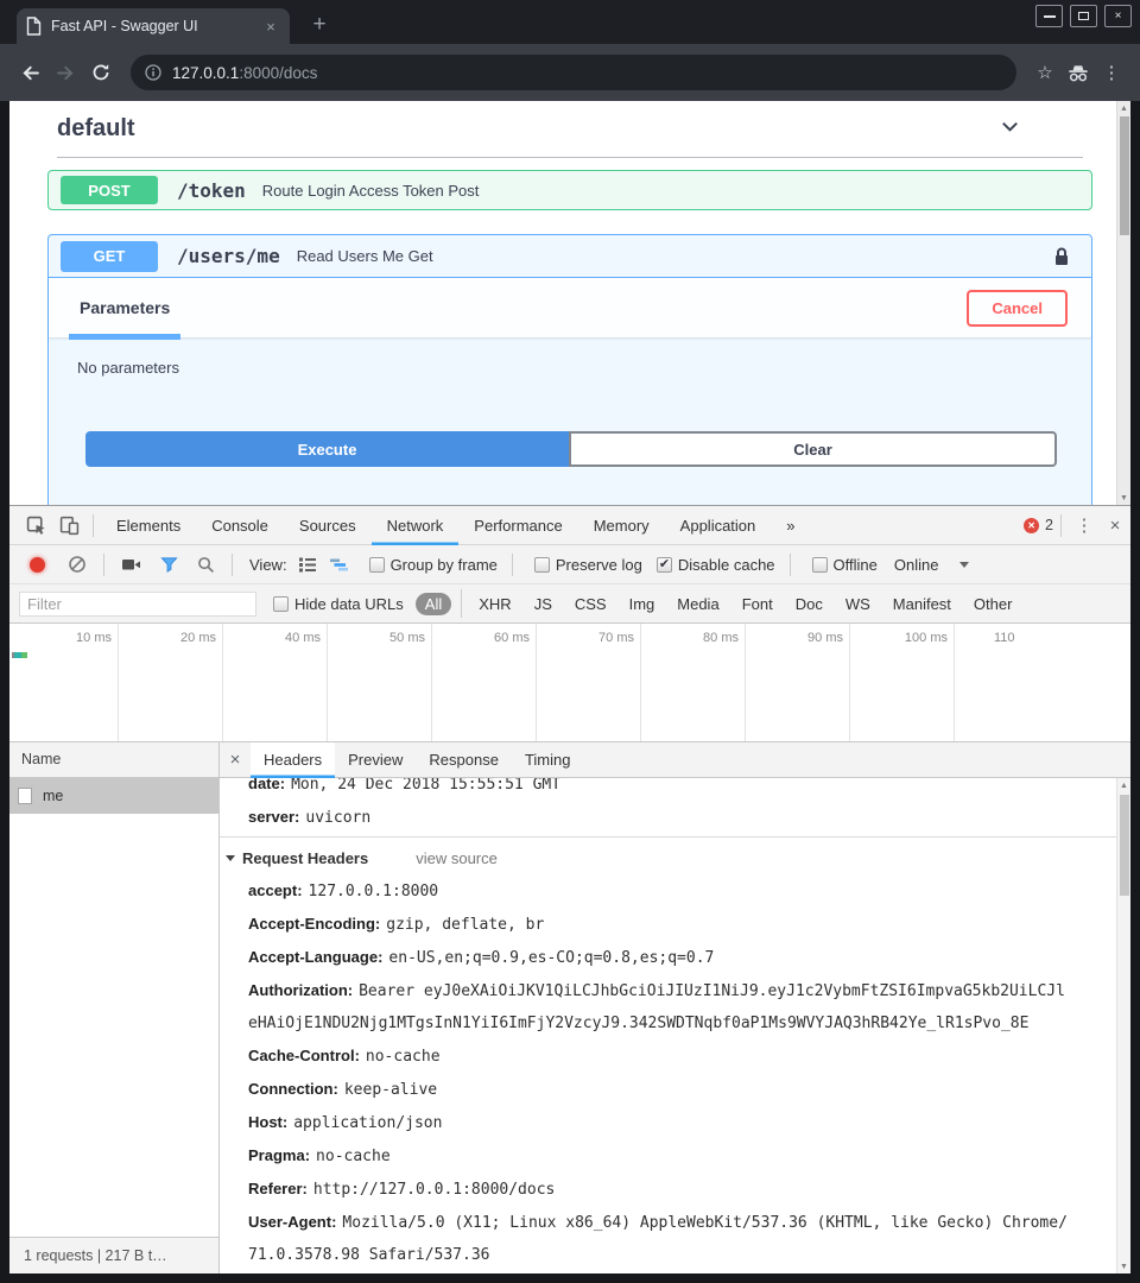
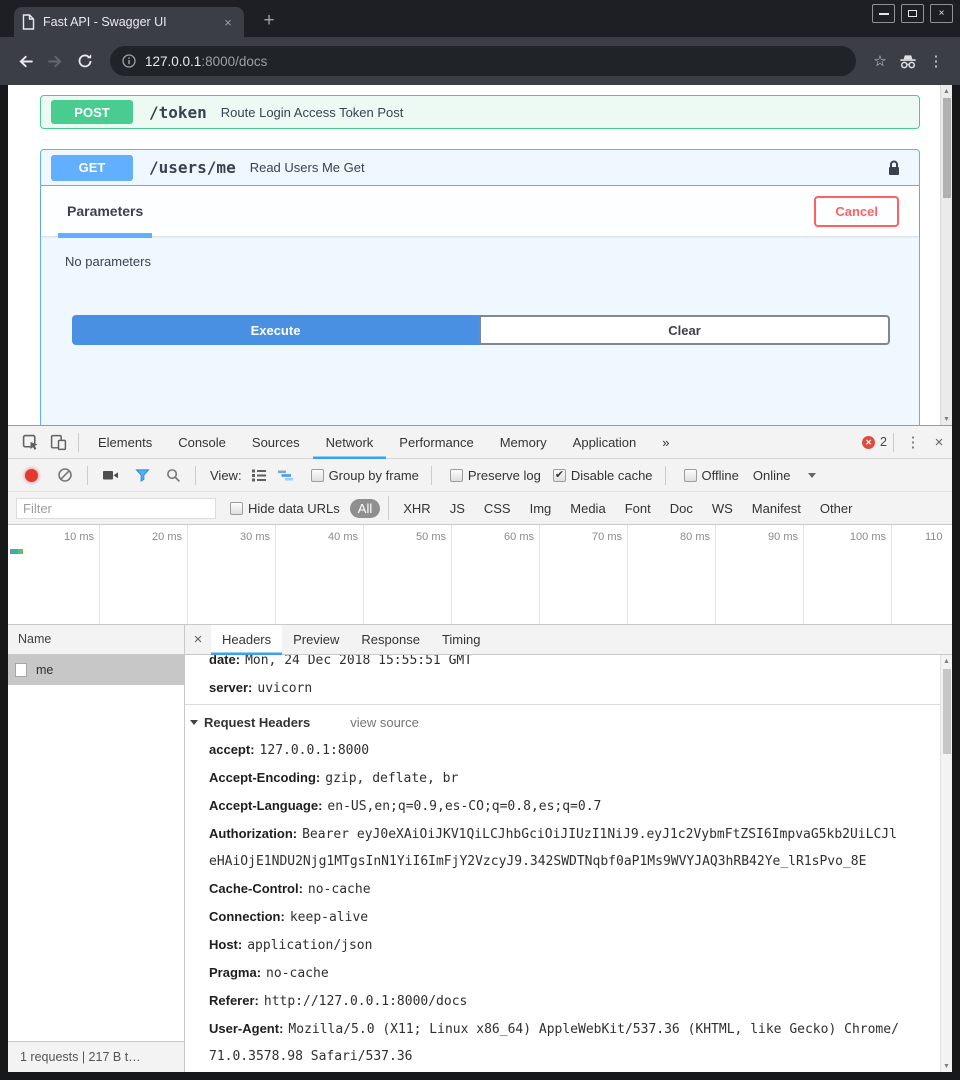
  Fast API - Swagger UI
  ×
  +
  ×
  127.0.0.1:8000/docs
  ☆
  ⋮
- default
  POST
  /token
  Route Login Access Token Post
  GET
  /users/me
  Read Users Me Get
  Parameters
  Cancel
  No parameters
  Execute
  Clear
  Elements
  Console
  Sources
  Network
  Performance
  Memory
  Application
  »
  ✕
  2
  ⋮
  ×
  View:
  Group by frame
  Preserve log
  Disable cache
  Offline
  Online
  Filter
  Hide data URLs
  All
  XHR
  JS
  CSS
  Img
  Media
  Font
  Doc
  WS
  Manifest
  Other
  10 ms
  20 ms
+ 30 ms
  40 ms
  50 ms
  60 ms
  70 ms
  80 ms
  90 ms
  100 ms
  110
  Name
  me
  1 requests | 217 B t…
  ×
  Headers
  Preview
  Response
  Timing
  date Mon, 24 Dec 2018 15:55:51 GMT
  server uvicorn
  Request Headers
  view source
  accept 127.0.0.1:8000
  Accept-Encoding gzip, deflate, br
  Accept-Language en-US,en;q=0.9,es-CO;q=0.8,es;q=0.7
  Authorization Bearer eyJ0eXAiOiJKV1QiLCJhbGciOiJIUzI1NiJ9.eyJ1c2VybmFtZSI6ImpvaG5kb2UiLCJleHAiOjE1NDU2Njg1MTgsInN1YiI6ImFjY2VzcyJ9.342SWDTNqbf0aP1Ms9WVYJAQ3hRB42Ye_lR1sPvo_8E
  Cache-Control no-cache
  Connection keep-alive
  Host application/json
  Pragma no-cache
  Referer http://127.0.0.1:8000/docs
  User-Agent Mozilla/5.0 (X11; Linux x86_64) AppleWebKit/537.36 (KHTML, like Gecko) Chrome/71.0.3578.98 Safari/537.36
